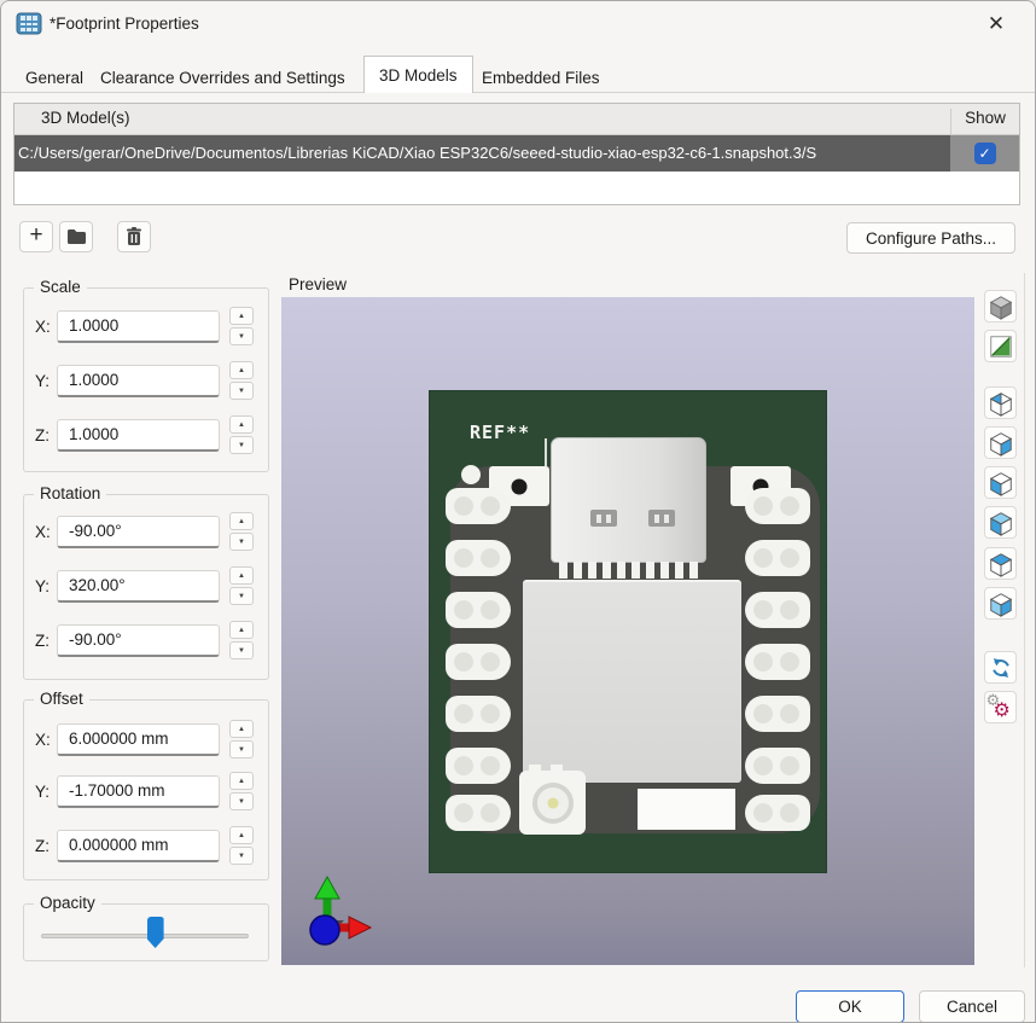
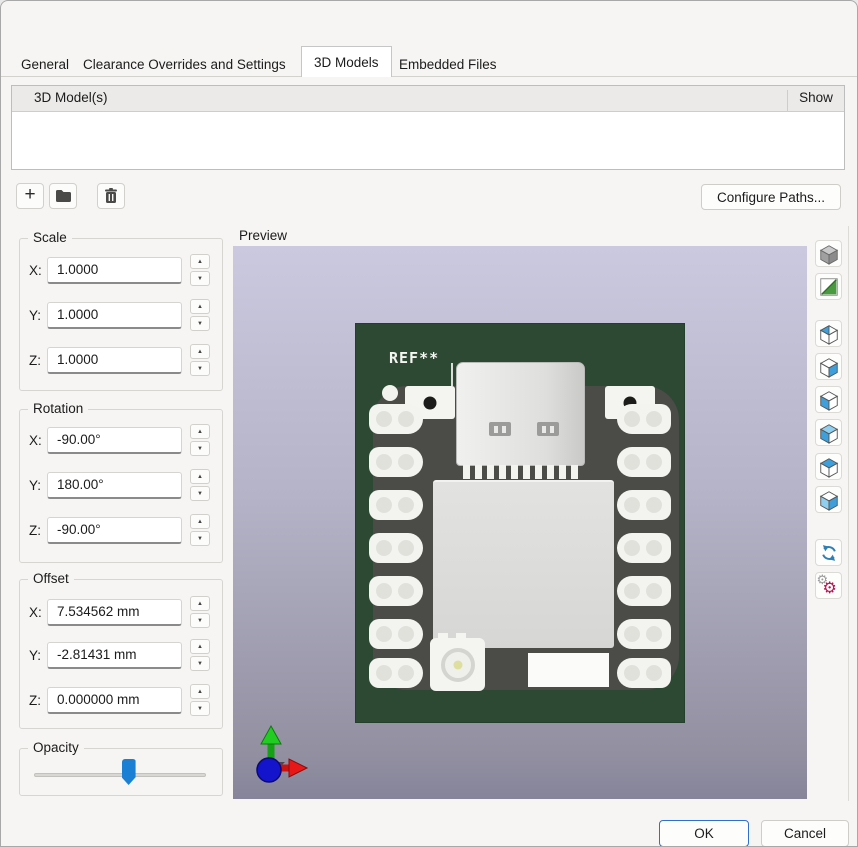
- *Footprint Properties
- ✕
  General
  Clearance Overrides and Settings
  3D Models
  Embedded Files
  3D Model(s)
  Show
- C:/Users/gerar/OneDrive/Documentos/Librerias KiCAD/Xiao ESP32C6/seeed-studio-xiao-esp32-c6-1.snapshot.3/S
- ✓
  +
  Configure Paths...
  Scale
  X:
  1.0000
  Y:
  1.0000
  Z:
  1.0000
  Rotation
  X:
  -90.00°
  Y:
- 320.00°
+ 180.00°
  Z:
  -90.00°
  Offset
  X:
- 6.000000 mm
+ 7.534562 mm
  Y:
- -1.70000 mm
+ -2.81431 mm
  Z:
  0.000000 mm
  Opacity
  Preview
  REF**
  ⚙
  ⚙
  OK
  Cancel
